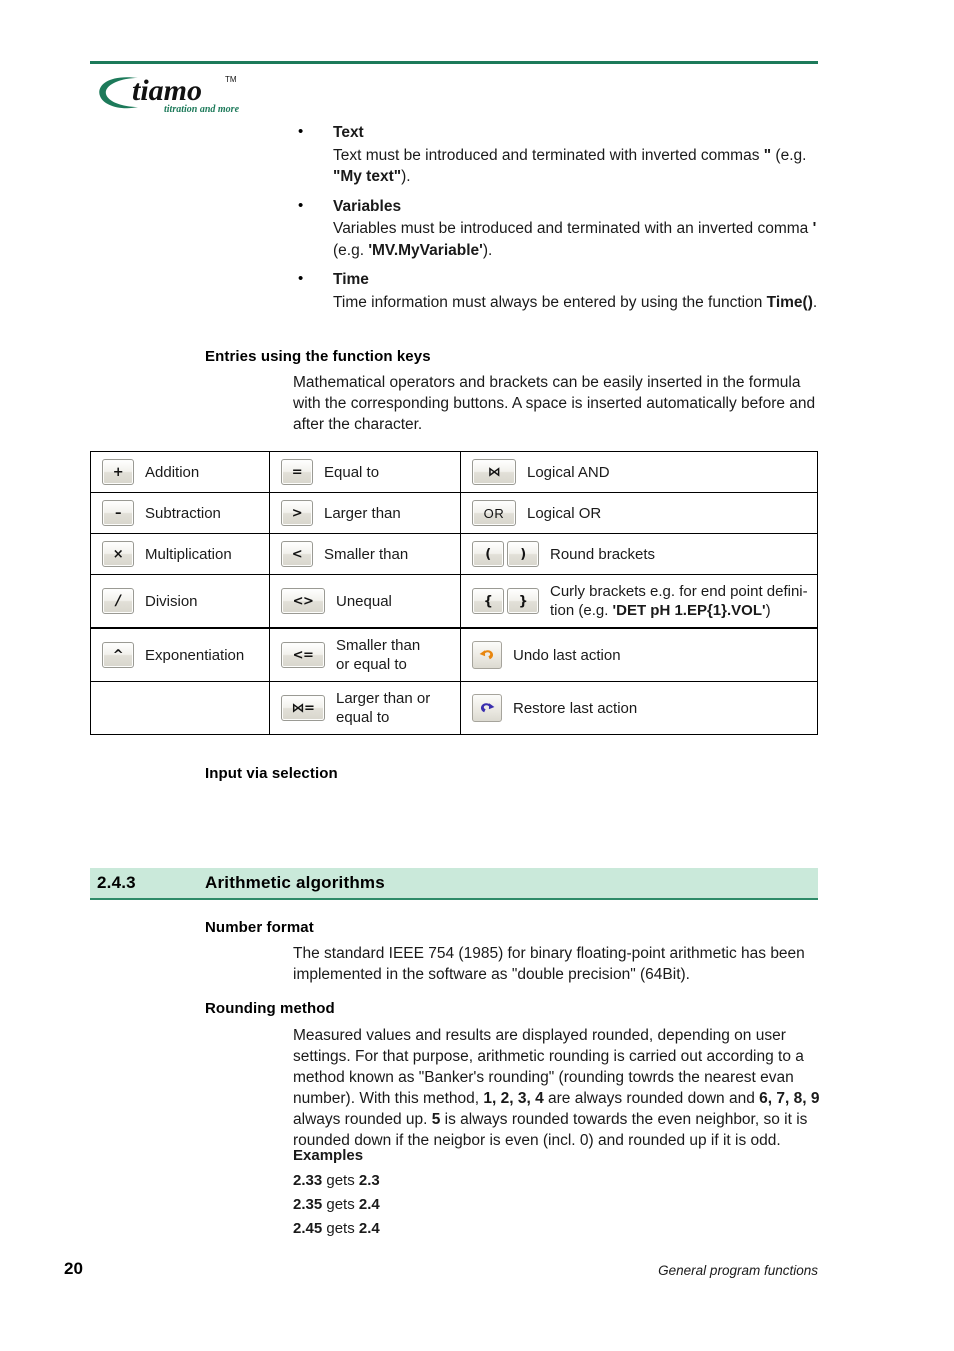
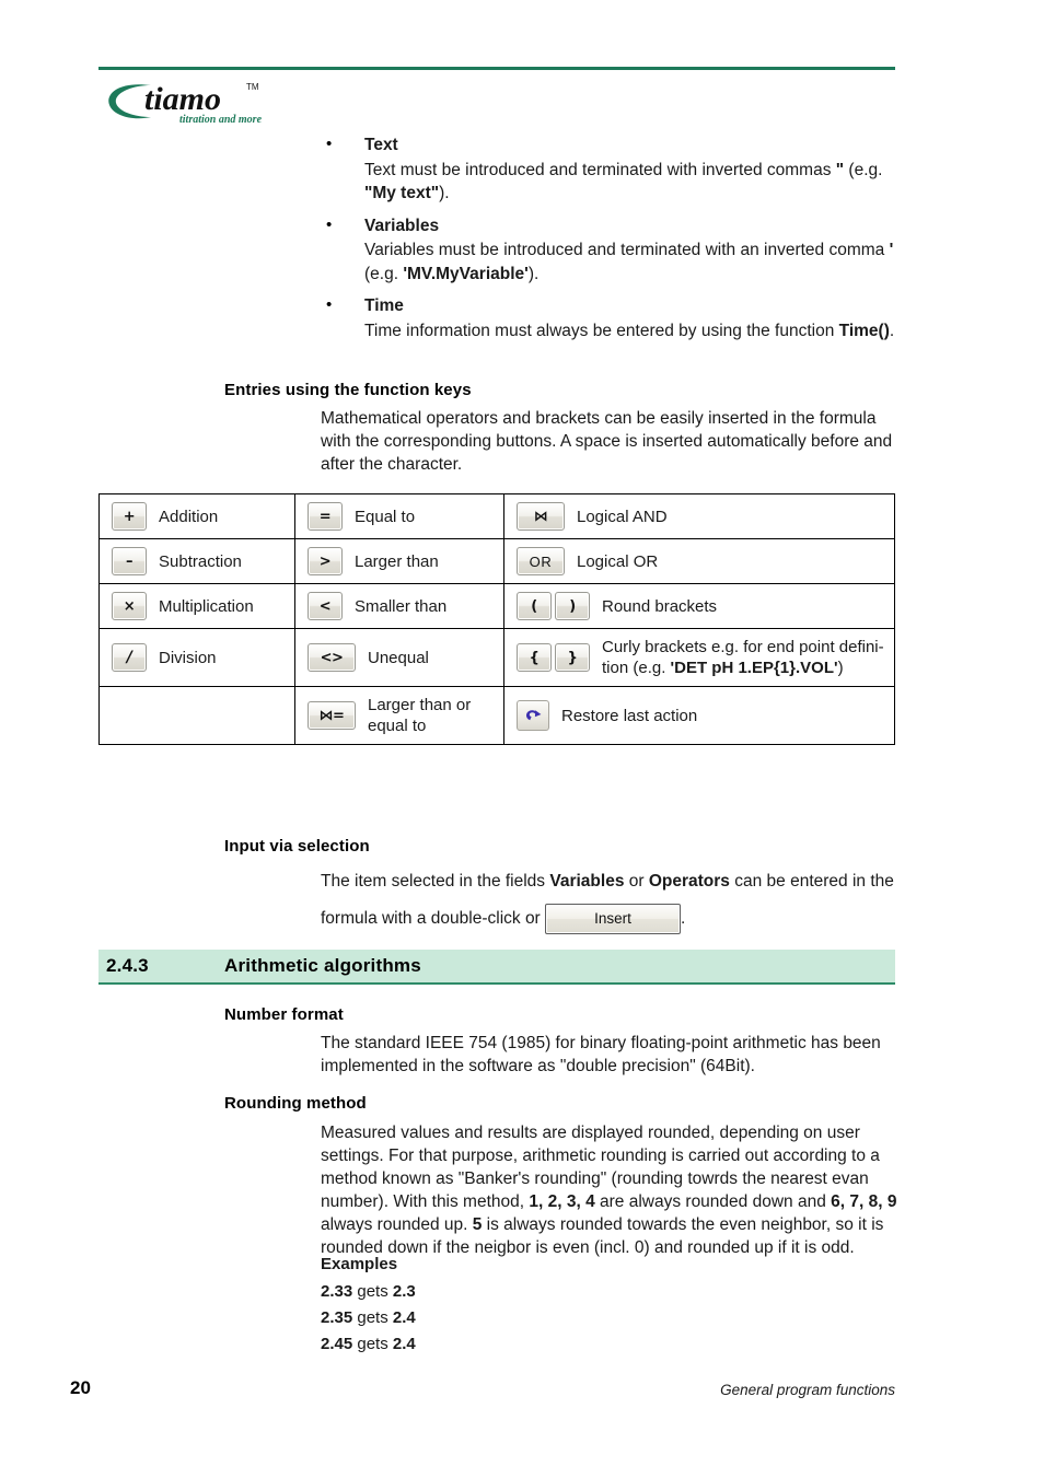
  tiamo
  TM
  titration and more
  Text
  Text must be introduced and terminated with inverted commas " (e.g. "My text").
  Variables
  Variables must be introduced and terminated with an inverted comma ' (e.g. 'MV.MyVariable').
  Time
  Time information must always be entered by using the function Time().
  Entries using the function keys
  Mathematical operators and brackets can be easily inserted in the formula with the corresponding buttons. A space is inserted automatically before and after the character.
  + Addition	= Equal to	⋈ Logical AND
  – Subtraction	> Larger than	OR Logical OR
  × Multiplication	< Smaller than	( ) Round brackets
  / Division	<> Unequal	{ } Curly brackets e.g. for end point defini- tion (e.g. 'DET pH 1.EP{1}.VOL')
- ^ Exponentiation	<= Smaller than or equal to	Undo last action
  	⋈= Larger than or equal to	Restore last action
  Input via selection
+ The item selected in the fields Variables or Operators can be entered in the
+ formula with a double-click or Insert .
  2.4.3
  Arithmetic algorithms
  Number format
  The standard IEEE 754 (1985) for binary floating-point arithmetic has been implemented in the software as "double precision" (64Bit).
  Rounding method
  Measured values and results are displayed rounded, depending on user settings. For that purpose, arithmetic rounding is carried out according to a method known as "Banker's rounding" (rounding towrds the nearest evan number). With this method, 1, 2, 3, 4 are always rounded down and 6, 7, 8, 9 always rounded up. 5 is always rounded towards the even neighbor, so it is rounded down if the neigbor is even (incl. 0) and rounded up if it is odd.
  Examples
  2.33 gets 2.3
  2.35 gets 2.4
  2.45 gets 2.4
  20
  General program functions
